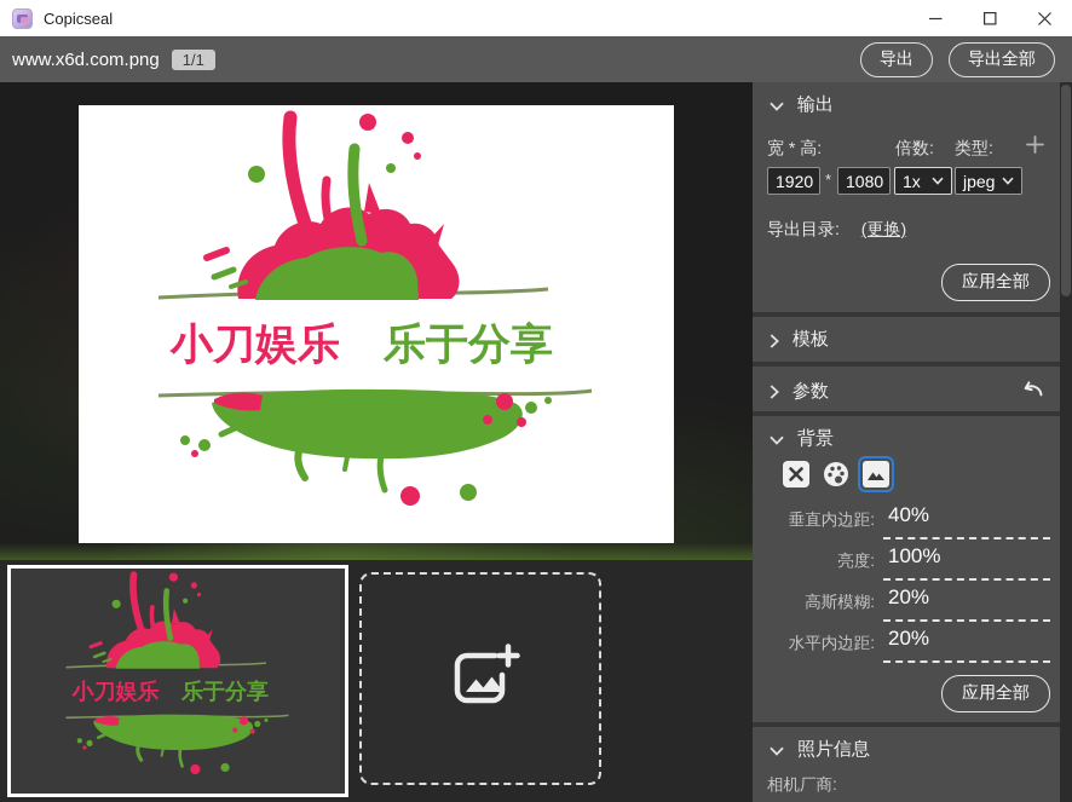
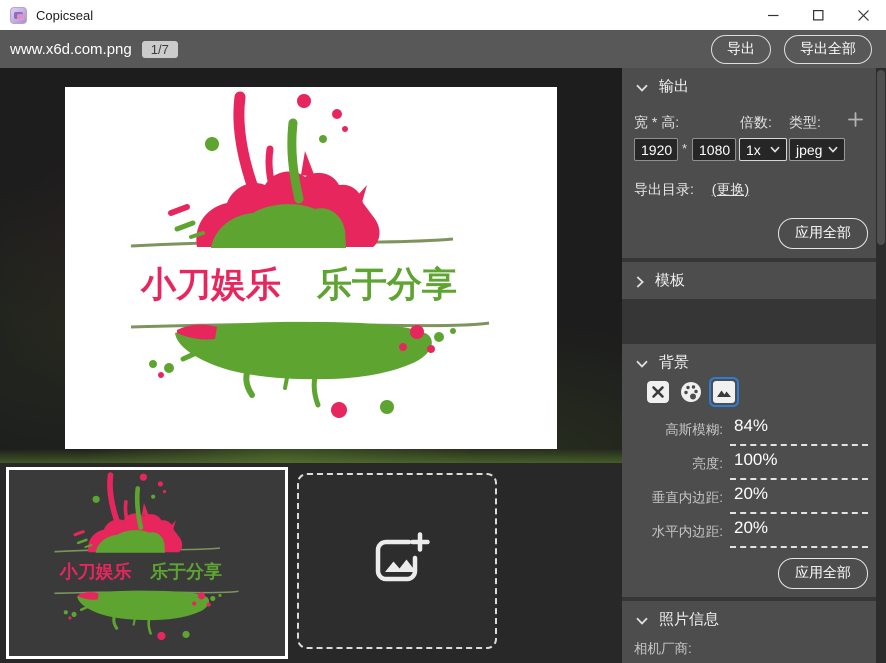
  Copicseal
  www.x6d.com.png
- 1/1
+ 1/7
  导出
  导出全部
  输出
  宽 * 高:
  倍数:
  类型:
  1920
  *
  1080
  1x
  jpeg
  导出目录: (更换)
  应用全部
  模板
- 参数
  背景
- 垂直内边距:
+ 高斯模糊:
- 40%
+ 84%
  亮度:
  100%
- 高斯模糊:
+ 垂直内边距:
  20%
  水平内边距:
  20%
  应用全部
  照片信息
  相机厂商:
